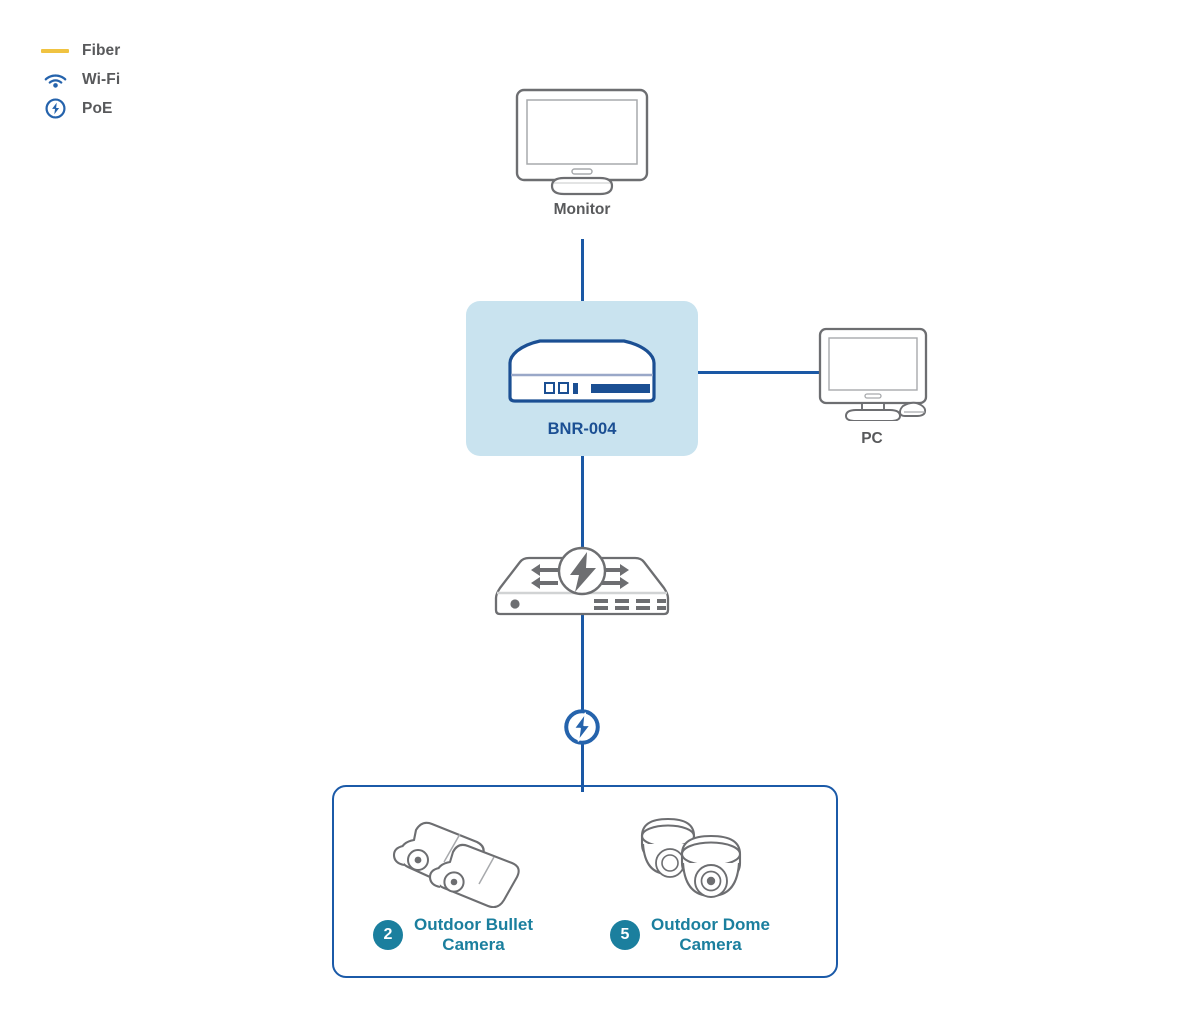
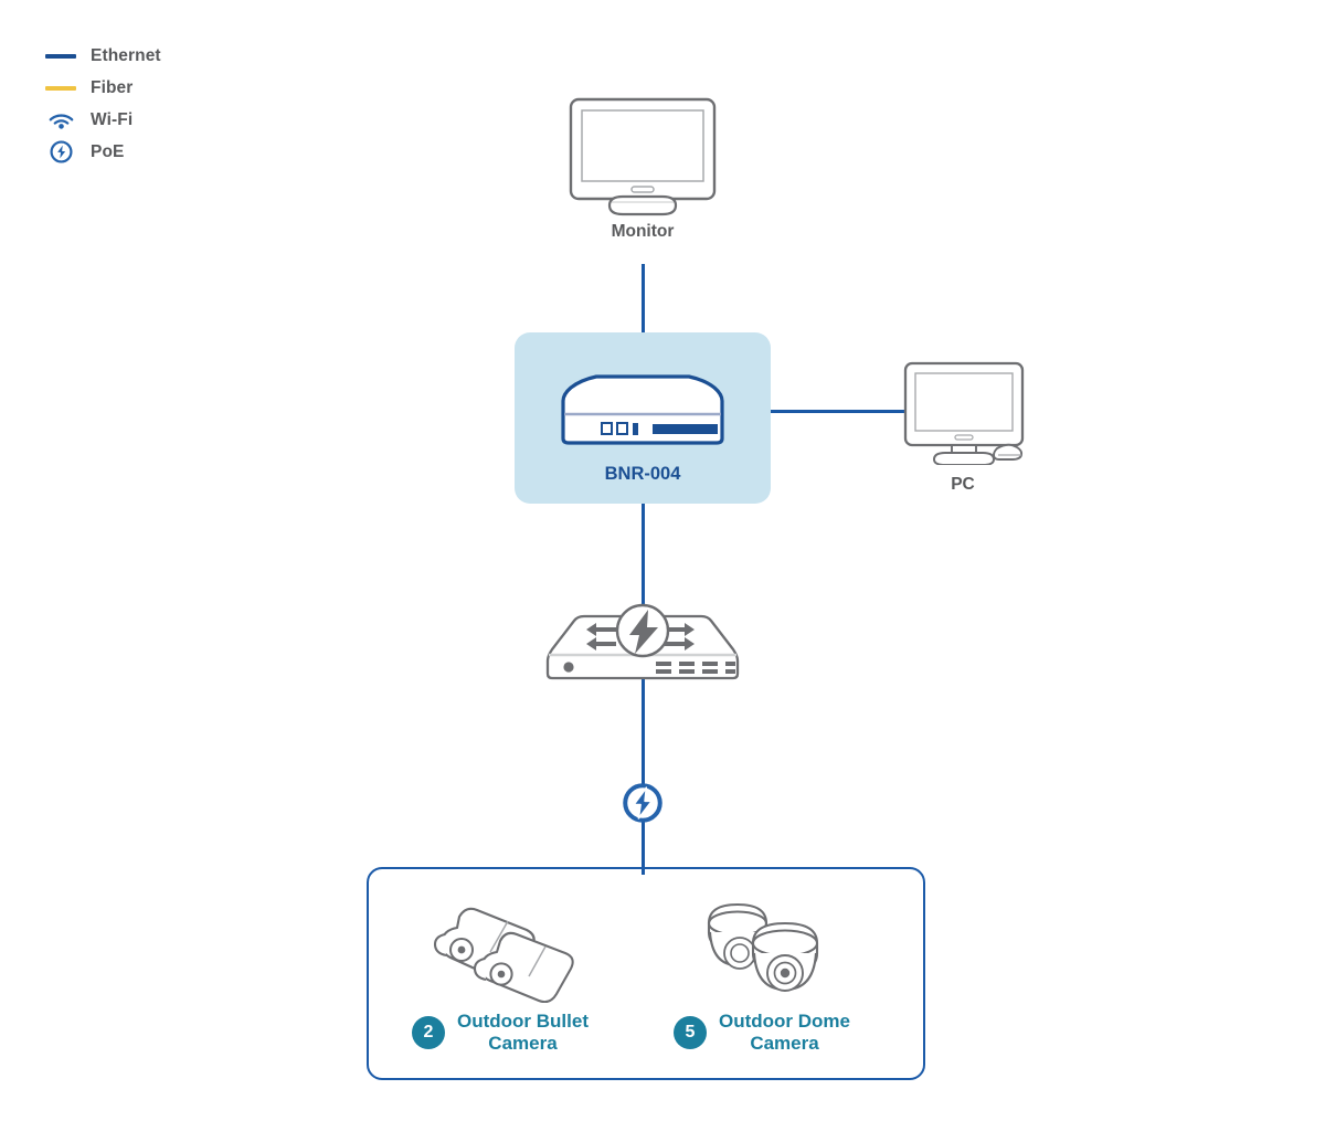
+ Ethernet
  Fiber
  Wi-Fi
  PoE
  Monitor
  BNR-004
  PC
  2
  Outdoor Bullet
  Camera
  5
  Outdoor Dome
  Camera
